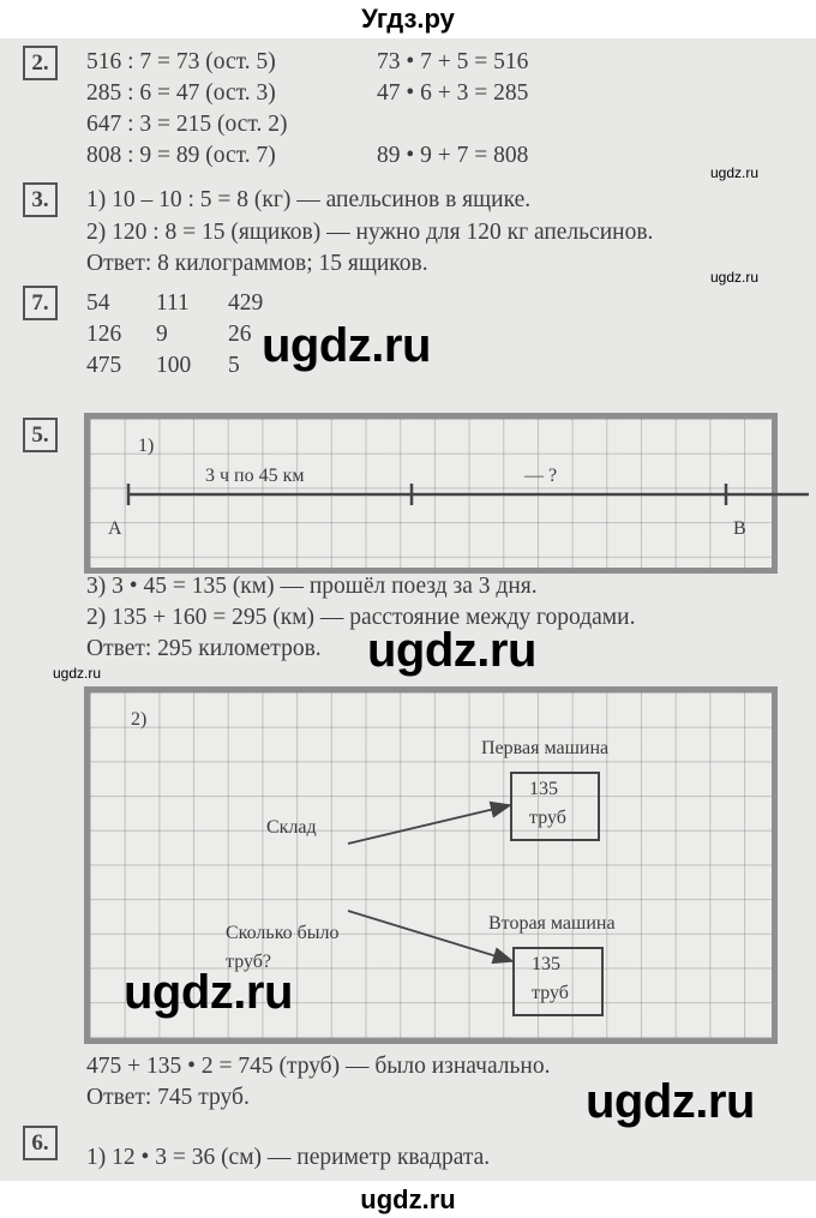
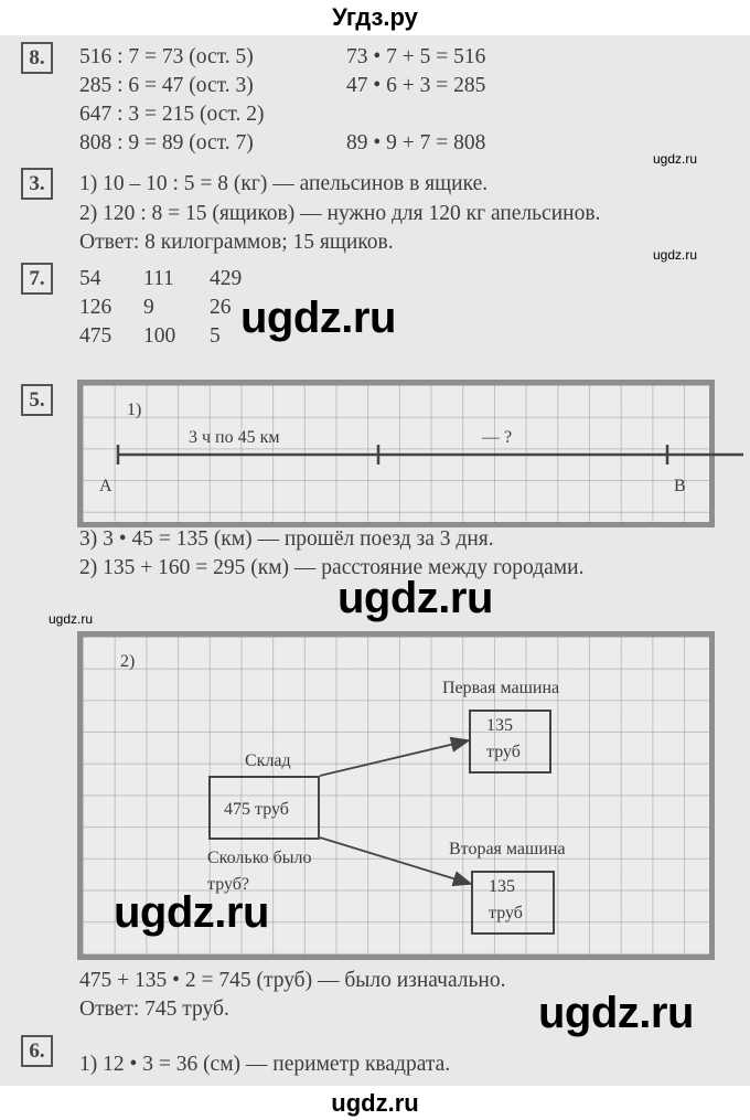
  Угдз.ру
- 2.
+ 8.
  516 : 7 = 73 (ост. 5)
  285 : 6 = 47 (ост. 3)
  647 : 3 = 215 (ост. 2)
  808 : 9 = 89 (ост. 7)
  73 • 7 + 5 = 516
  47 • 6 + 3 = 285
  89 • 9 + 7 = 808
  ugdz.ru
  3.
  1) 10 – 10 : 5 = 8 (кг) — апельсинов в ящике.
  2) 120 : 8 = 15 (ящиков) — нужно для 120 кг апельсинов.
  Ответ: 8 килограммов; 15 ящиков.
  ugdz.ru
  7.
  54
  111
  429
  126
  9
  26
  475
  100
  5
  ugdz.ru
  5.
  1)
  3 ч по 45 км
  — ?
  A
  B
  3) 3 • 45 = 135 (км) — прошёл поезд за 3 дня.
  2) 135 + 160 = 295 (км) — расстояние между городами.
- Ответ: 295 километров.
  ugdz.ru
  ugdz.ru
  2)
  Первая машина
  135
  труб
  Склад
+ 475 труб
  Сколько было
  труб?
  Вторая машина
  135
  труб
  ugdz.ru
  475 + 135 • 2 = 745 (труб) — было изначально.
  Ответ: 745 труб.
  ugdz.ru
  6.
  1) 12 • 3 = 36 (см) — периметр квадрата.
  ugdz.ru
